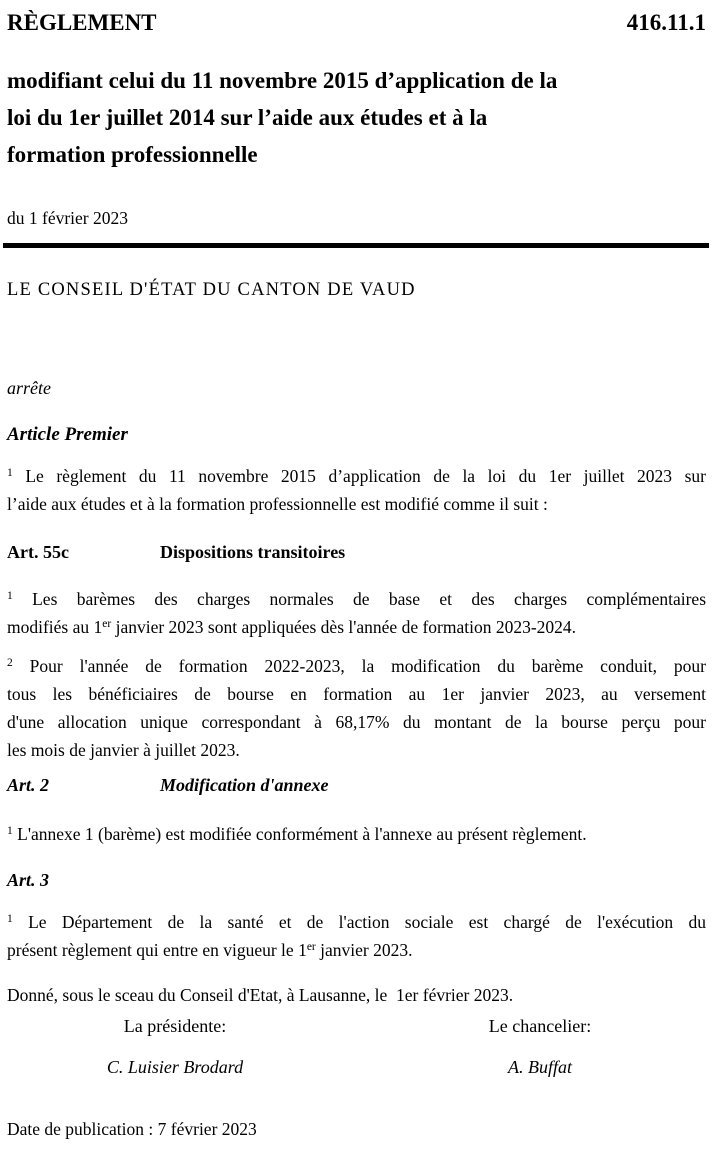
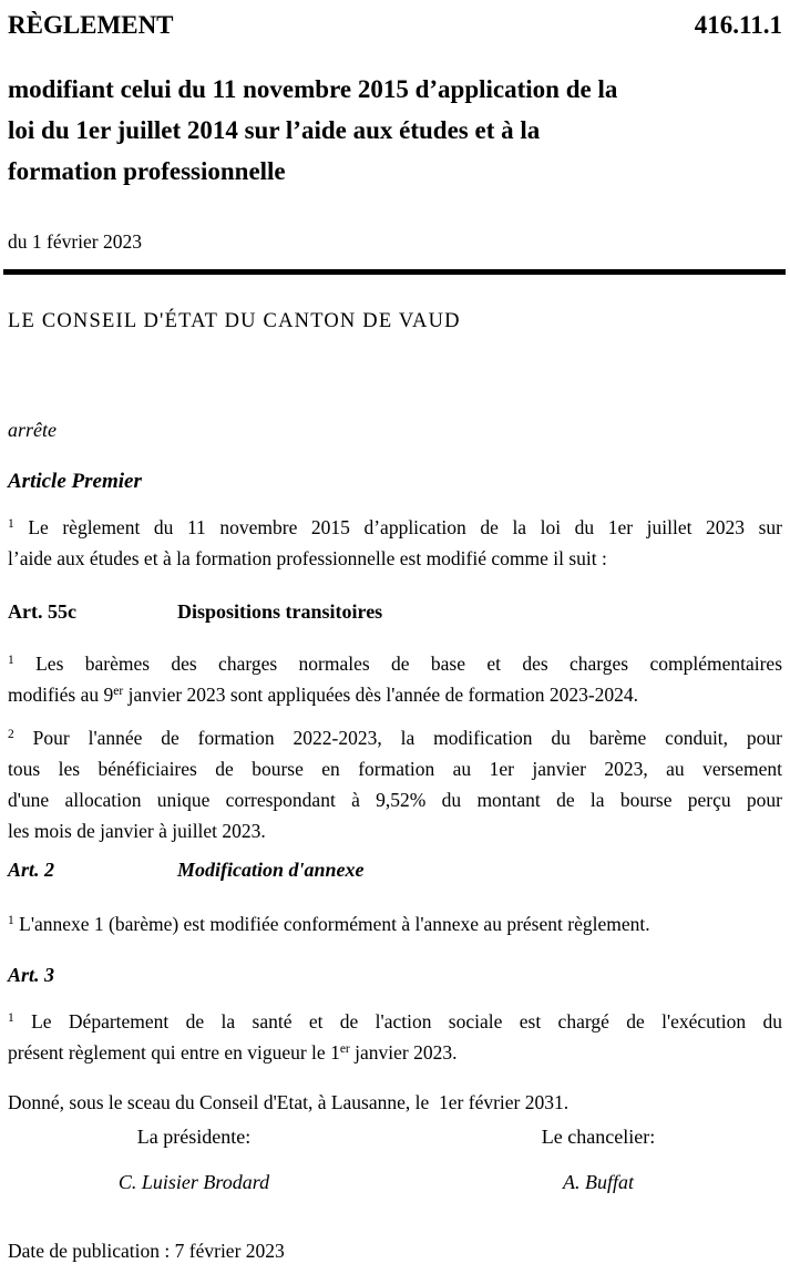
  RÈGLEMENT
  416.11.1
  modifiant celui du 11 novembre 2015 d’application de la
  loi du 1er juillet 2014 sur l’aide aux études et à la
  formation professionnelle
  du 1 février 2023
  LE CONSEIL D'ÉTAT DU CANTON DE VAUD
  arrête
  Article Premier
  1 Le règlement du 11 novembre 2015 d’application de la loi du 1er juillet 2023 sur
  l’aide aux études et à la formation professionnelle est modifié comme il suit :
  Art. 55c
  Dispositions transitoires
  1 Les barèmes des charges normales de base et des charges complémentaires
- modifiés au 1er janvier 2023 sont appliquées dès l'année de formation 2023-2024.
+ modifiés au 9er janvier 2023 sont appliquées dès l'année de formation 2023-2024.
  2 Pour l'année de formation 2022-2023, la modification du barème conduit, pour
  tous les bénéficiaires de bourse en formation au 1er janvier 2023, au versement
- d'une allocation unique correspondant à 68,17% du montant de la bourse perçu pour
+ d'une allocation unique correspondant à 9,52% du montant de la bourse perçu pour
  les mois de janvier à juillet 2023.
  Art. 2
  Modification d'annexe
  1 L'annexe 1 (barème) est modifiée conformément à l'annexe au présent règlement.
  Art. 3
  1 Le Département de la santé et de l'action sociale est chargé de l'exécution du
  présent règlement qui entre en vigueur le 1er janvier 2023.
- Donné, sous le sceau du Conseil d'Etat, à Lausanne, le 1er février 2023.
+ Donné, sous le sceau du Conseil d'Etat, à Lausanne, le 1er février 2031.
  La présidente:
  Le chancelier:
  C. Luisier Brodard
  A. Buffat
  Date de publication : 7 février 2023
